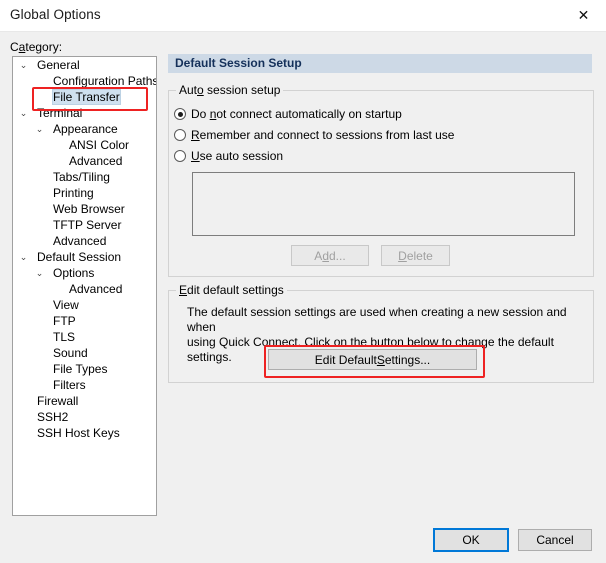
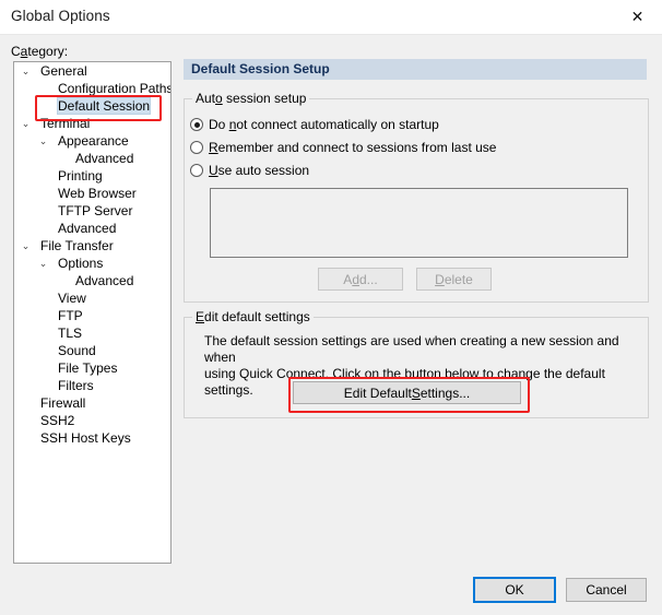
  Global Options
  ✕
  Category:
  ⌄
  General
  Configuration Paths
- File Transfer
+ Default Session
  ⌄
  Terminal
  ⌄
  Appearance
- ANSI Color
  Advanced
- Tabs/Tiling
  Printing
  Web Browser
  TFTP Server
  Advanced
  ⌄
- Default Session
+ File Transfer
  ⌄
  Options
  Advanced
  View
  FTP
  TLS
  Sound
  File Types
  Filters
  Firewall
  SSH2
  SSH Host Keys
  Default Session Setup
  Auto session setup
  Do not connect automatically on startup
  Remember and connect to sessions from last use
  Use auto session
  A
  d
  d...
  D
  elete
  Edit default settings
  The default session settings are used when creating a new session and when
  using Quick Connect. Click on the button below to change the default settings.
  Edit Default
  S
  ettings...
  OK
  Cancel
